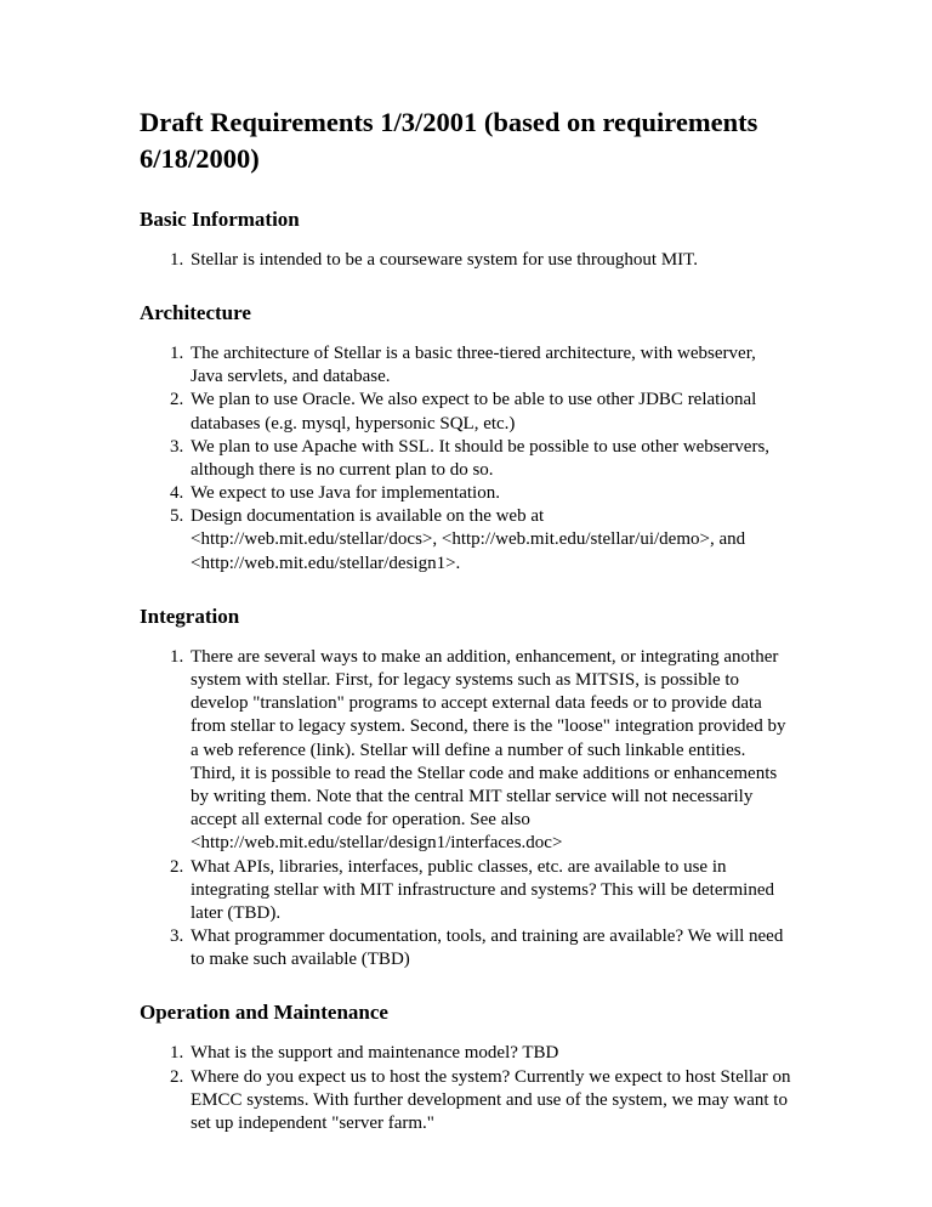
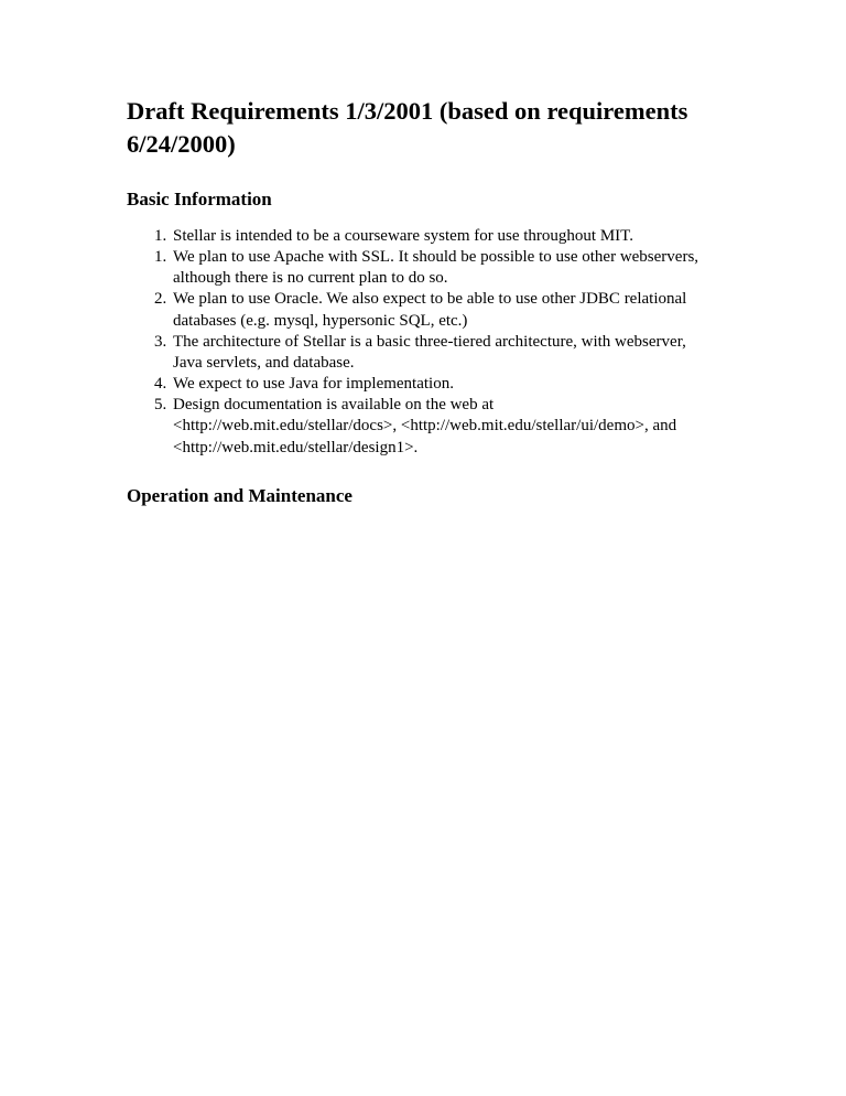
- Draft Requirements 1/3/2001 (based on requirements 6/18/2000)
+ Draft Requirements 1/3/2001 (based on requirements 6/24/2000)
  Basic Information
  Stellar is intended to be a courseware system for use throughout MIT.
- Architecture
- The architecture of Stellar is a basic three-tiered architecture, with webserver, Java servlets, and database.
+ We plan to use Apache with SSL. It should be possible to use other webservers, although there is no current plan to do so.
  We plan to use Oracle. We also expect to be able to use other JDBC relational databases (e.g. mysql, hypersonic SQL, etc.)
- We plan to use Apache with SSL. It should be possible to use other webservers, although there is no current plan to do so.
+ The architecture of Stellar is a basic three-tiered architecture, with webserver, Java servlets, and database.
  We expect to use Java for implementation.
  Design documentation is available on the web at <http://web.mit.edu/stellar/docs>, <http://web.mit.edu/stellar/ui/demo>, and <http://web.mit.edu/stellar/design1>.
- Integration
- There are several ways to make an addition, enhancement, or integrating another system with stellar. First, for legacy systems such as MITSIS, is possible to develop "translation" programs to accept external data feeds or to provide data from stellar to legacy system. Second, there is the "loose" integration provided by a web reference (link). Stellar will define a number of such linkable entities. Third, it is possible to read the Stellar code and make additions or enhancements by writing them. Note that the central MIT stellar service will not necessarily accept all external code for operation. See also <http://web.mit.edu/stellar/design1/interfaces.doc>
- What APIs, libraries, interfaces, public classes, etc. are available to use in integrating stellar with MIT infrastructure and systems? This will be determined later (TBD).
- What programmer documentation, tools, and training are available? We will need to make such available (TBD)
  Operation and Maintenance
- What is the support and maintenance model? TBD
- Where do you expect us to host the system? Currently we expect to host Stellar on EMCC systems. With further development and use of the system, we may want to set up independent "server farm."
